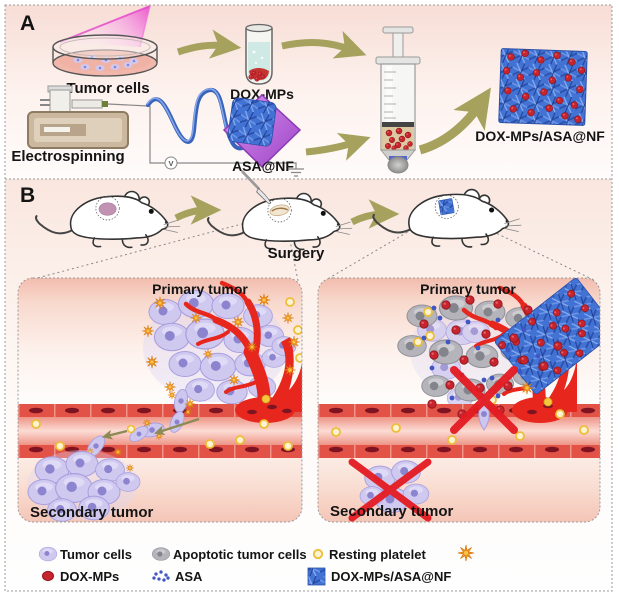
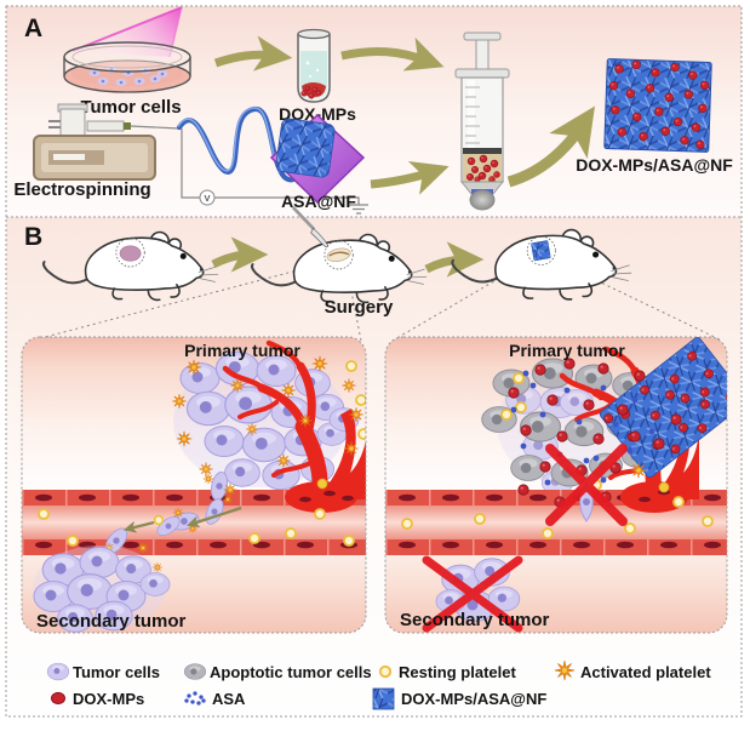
  A
  umor cells
  DOX-MPs
  Electrospinning
  V
  ASA@NF
  DOX-MPs/ASA@NF
  B
  Surgery
  Primary tumor
  Secondary tumor
  Primary tumor
  Secondary tumor
  Tumor cells
  Apoptotic tumor cells
  Resting platelet
+ Activated platelet
  DOX-MPs
  ASA
  DOX-MPs/ASA@NF
